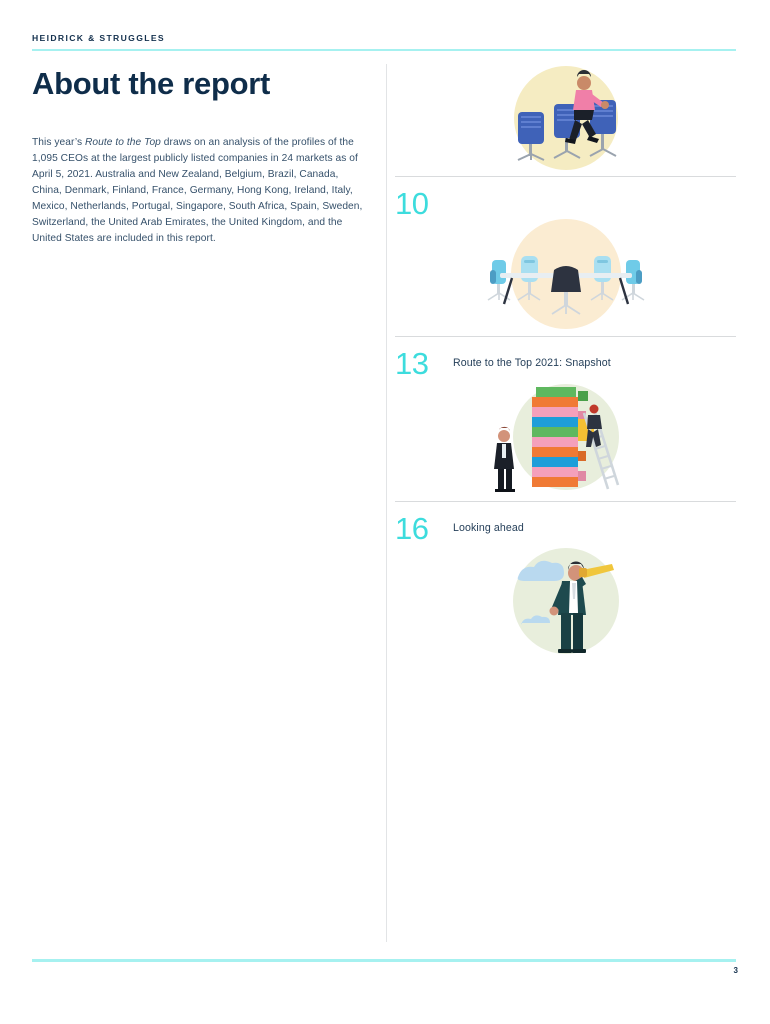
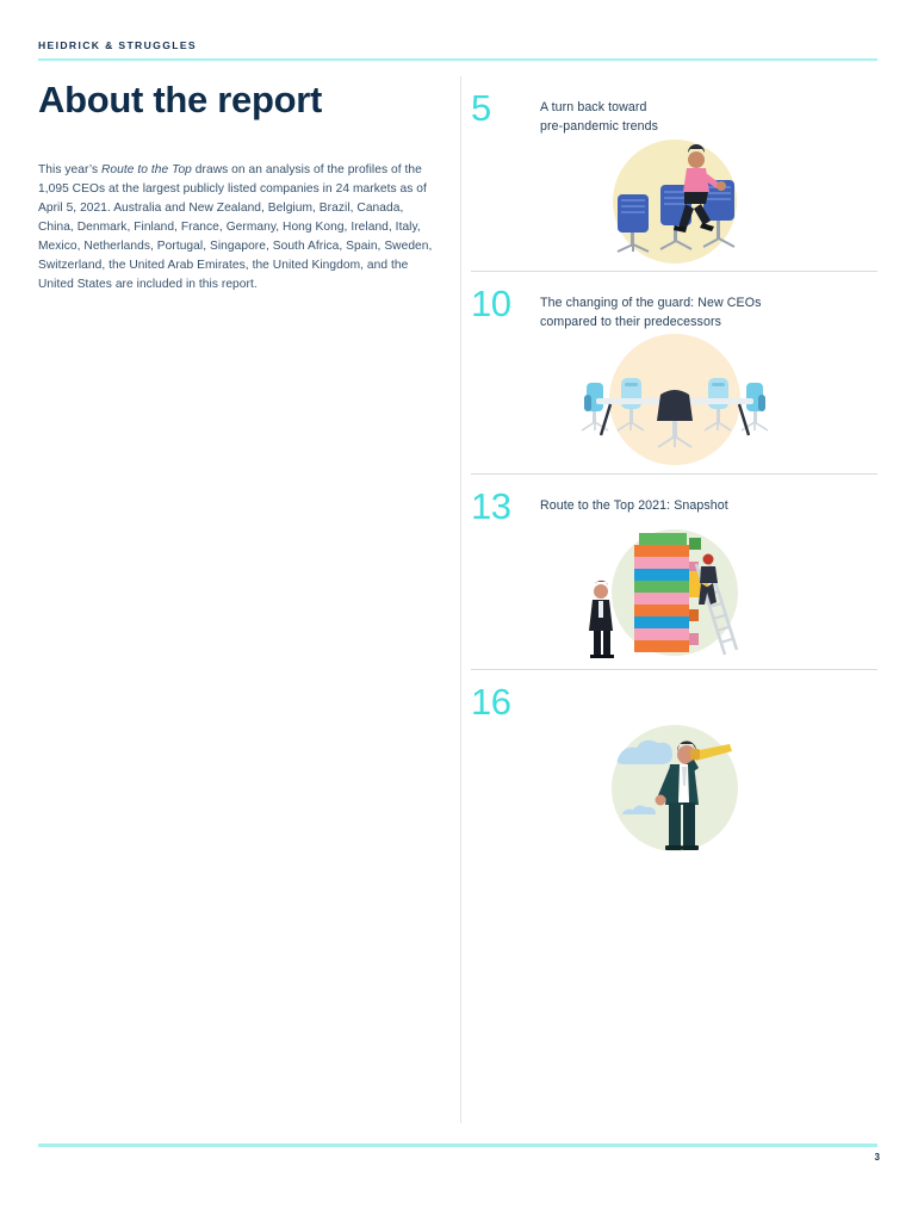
  HEIDRICK & STRUGGLES
  About the report
  This year’s Route to the Top draws on an analysis of the profiles of the 1,095 CEOs at the largest publicly listed companies in 24 markets as of April 5, 2021. Australia and New Zealand, Belgium, Brazil, Canada, China, Denmark, Finland, France, Germany, Hong Kong, Ireland, Italy, Mexico, Netherlands, Portugal, Singapore, South Africa, Spain, Sweden, Switzerland, the United Arab Emirates, the United Kingdom, and the United States are included in this report.
+ 5
+ A turn back toward
+ pre-pandemic trends
  10
+ The changing of the guard: New CEOs
+ compared to their predecessors
  13
  Route to the Top 2021: Snapshot
  16
- Looking ahead
  3
